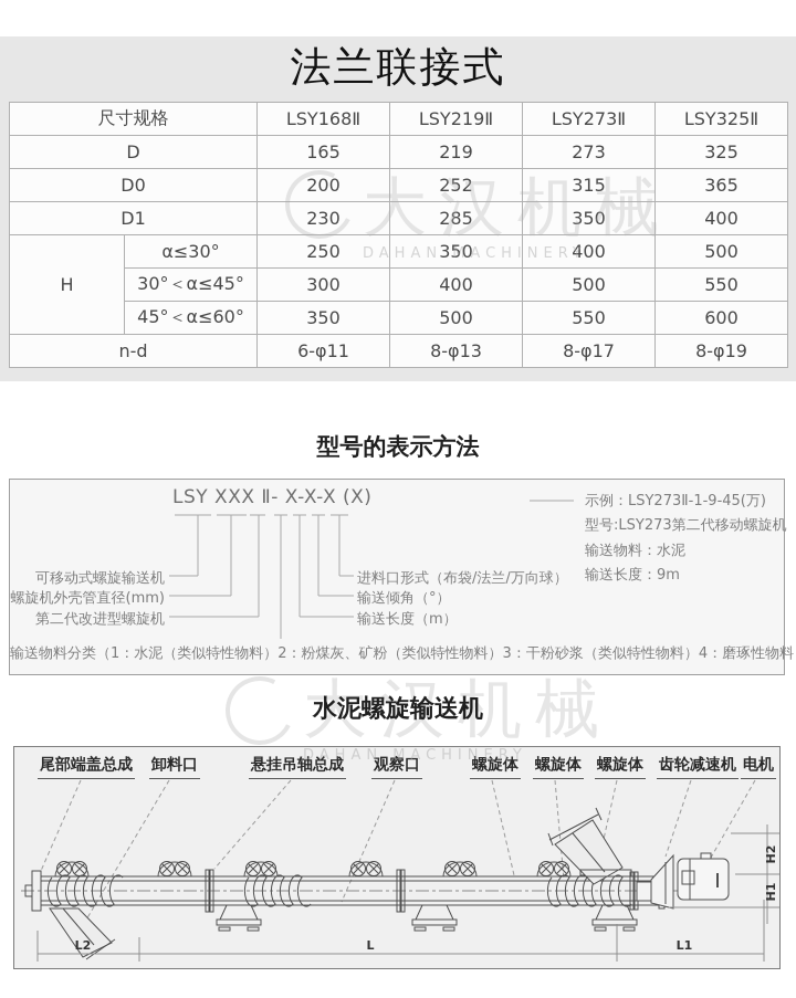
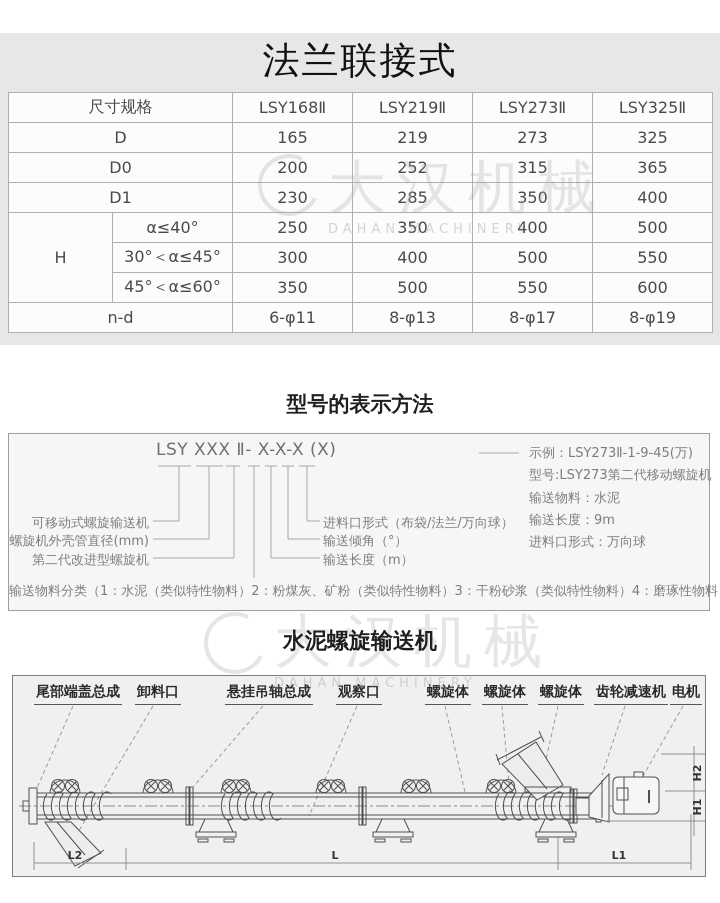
  法兰联接式
  尺寸规格	LSY168Ⅱ	LSY219Ⅱ	LSY273Ⅱ	LSY325Ⅱ
  D	165	219	273	325
  D0	200	252	315	365
  D1	230	285	350	400
- H	α≤30°	250	350	400	500
+ H	α≤40°	250	350	400	500
  30°＜α≤45°	300	400	500	550
  45°＜α≤60°	350	500	550	600
  n-d	6-φ11	8-φ13	8-φ17	8-φ19
  大汉机械
  DAHAN MACHINERY
  型号的表示方法
  LSY XXX Ⅱ- X-X-X (X)
  可移动式螺旋输送机
  螺旋机外壳管直径(mm)
  第二代改进型螺旋机
  进料口形式（布袋/法兰/万向球）
  输送倾角（°）
  输送长度（m）
  示例：LSY273Ⅱ-1-9-45(万)
  型号:LSY273第二代移动螺旋机
  输送物料：水泥
  输送长度：9m
+ 进料口形式：万向球
  输送物料分类（1：水泥（类似特性物料）2：粉煤灰、矿粉（类似特性物料）3：干粉砂浆（类似特性物料）4：磨琢性物料
  大汉机械
  DAHAN MACHINERY
  水泥螺旋输送机
  尾部端盖总成
  卸料口
  悬挂吊轴总成
  观察口
  螺旋体
  螺旋体
  螺旋体
  齿轮减速机
  电机
  L2
  L
  L1
